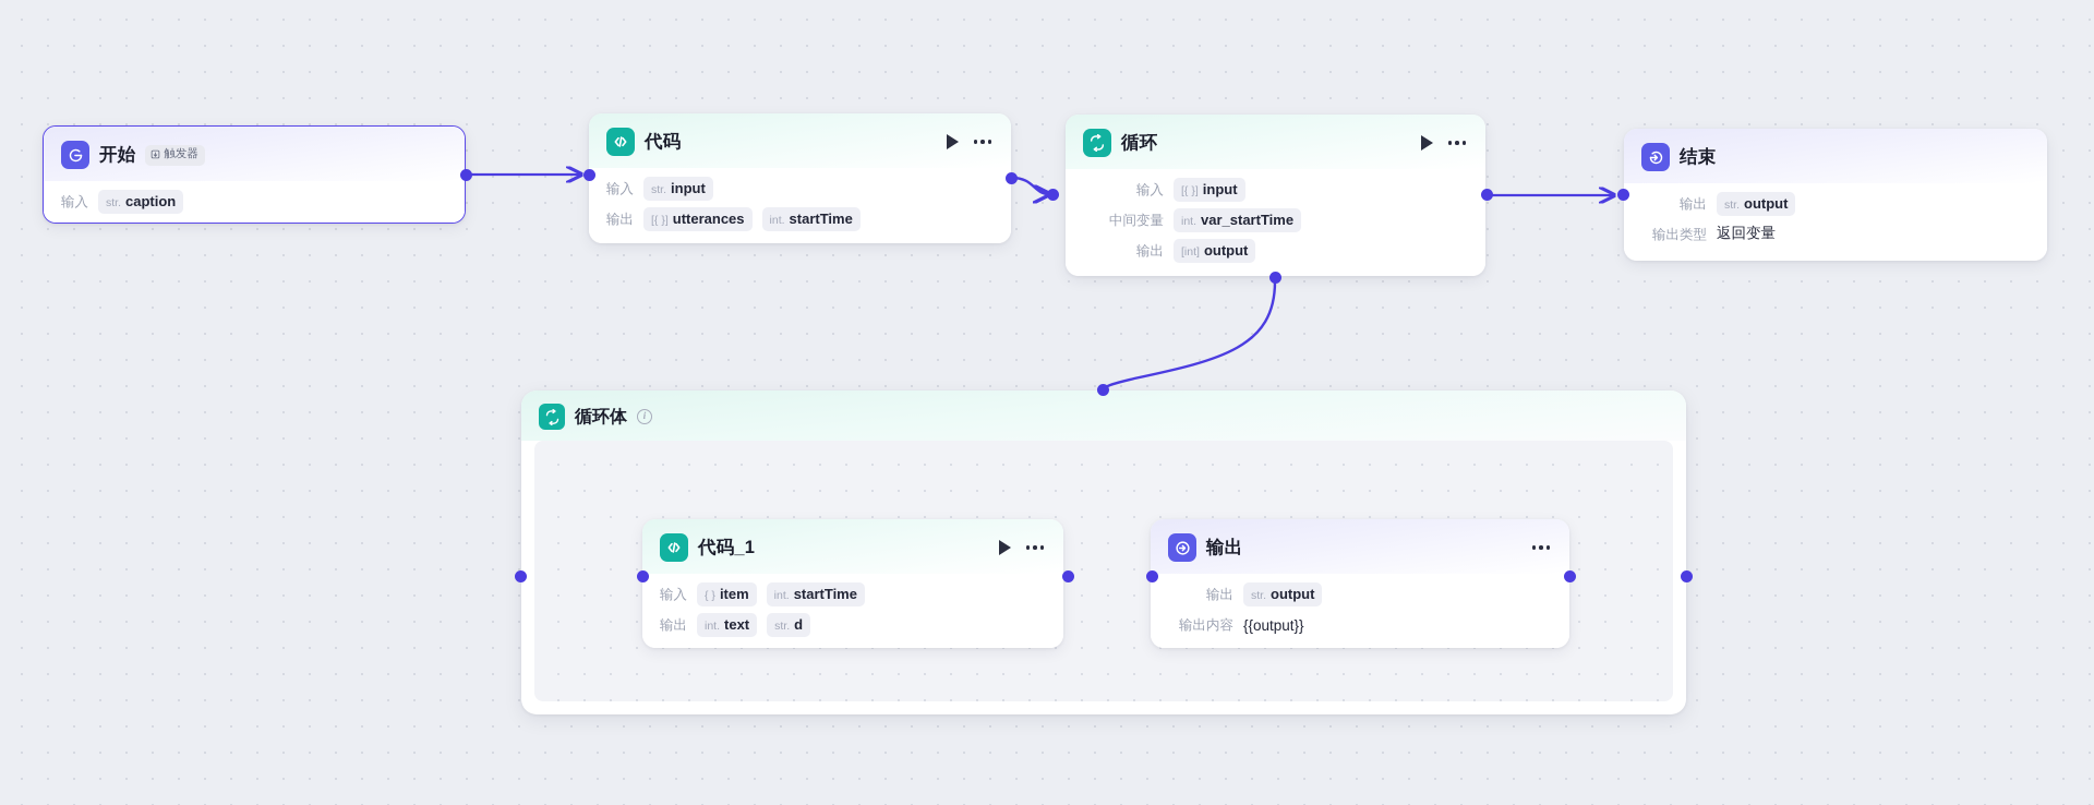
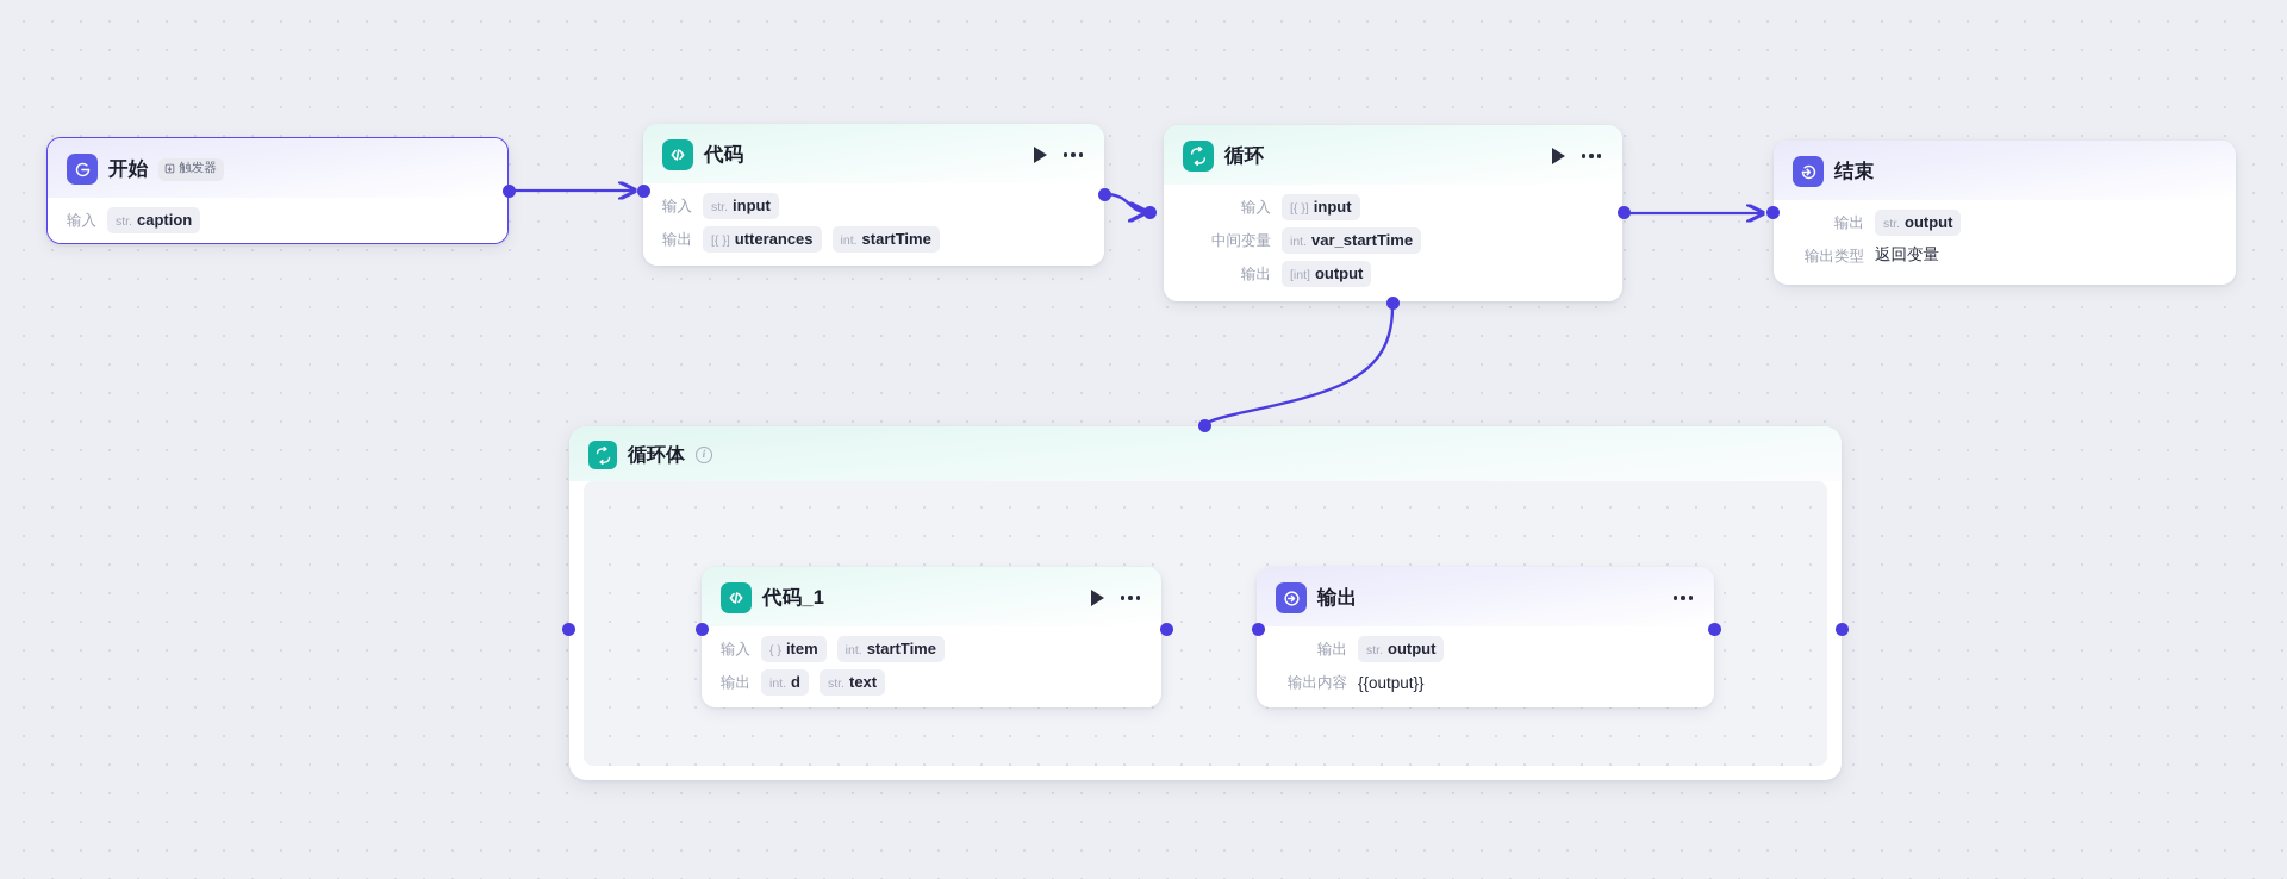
  开始
  触发器
  输入
  str.
  caption
  代码
  输入
  str.
  input
  输出
  [{ }]
  utterances
  int.
  startTime
  循环
  输入
  [{ }]
  input
  中间变量
  int.
  var_startTime
  输出
  [int]
  output
  结束
  输出
  str.
  output
  输出类型
  返回变量
  循环体
  i
  代码_1
  输入
  { }
  item
  int.
  startTime
  输出
  int.
- text
+ d
  str.
- d
+ text
  输出
  输出
  str.
  output
  输出内容
  {{output}}
